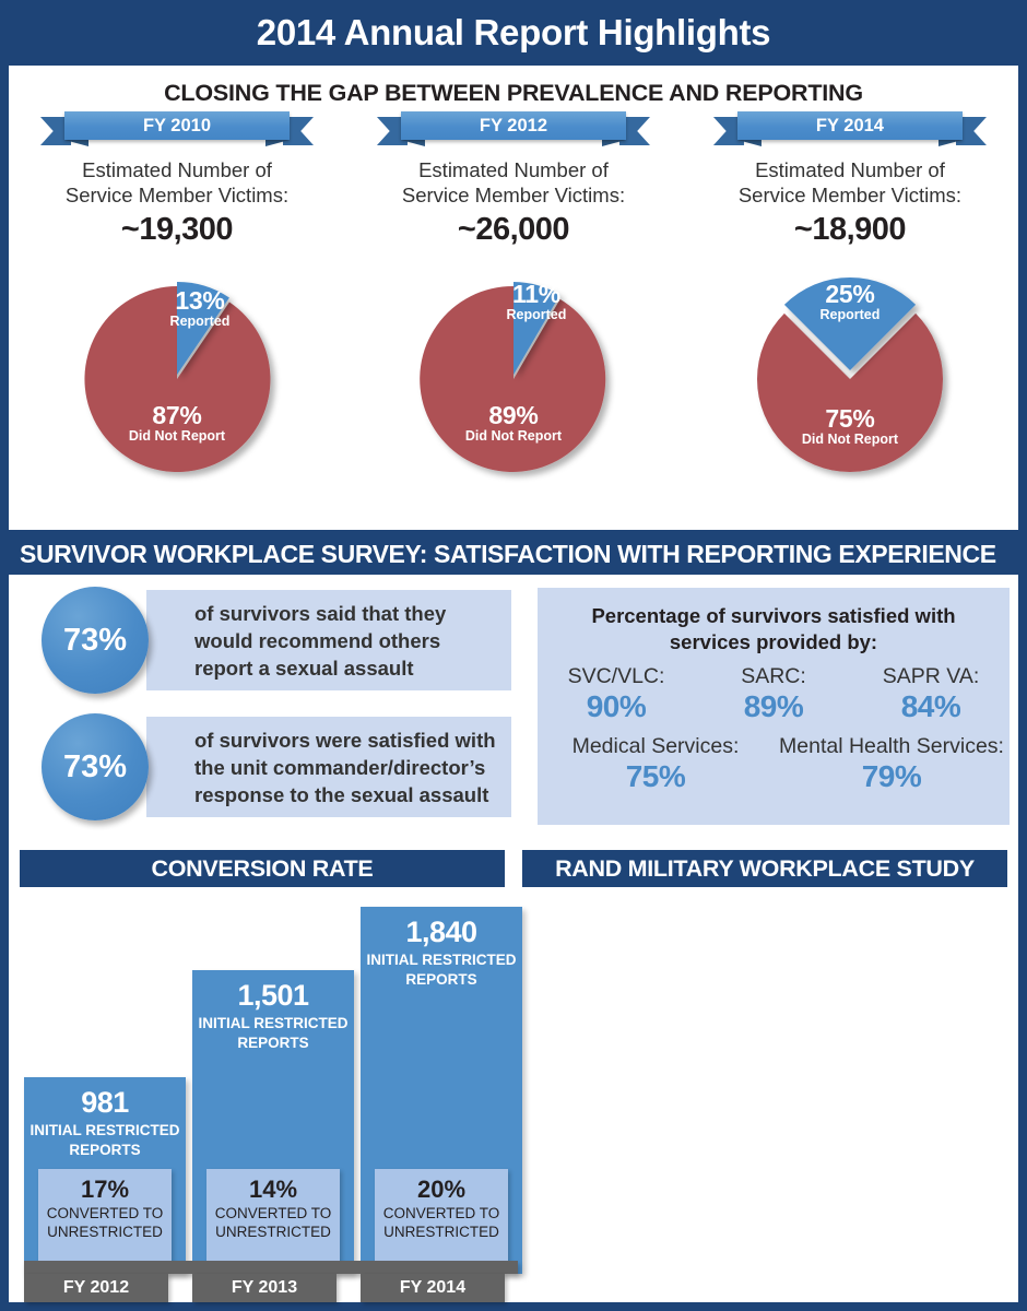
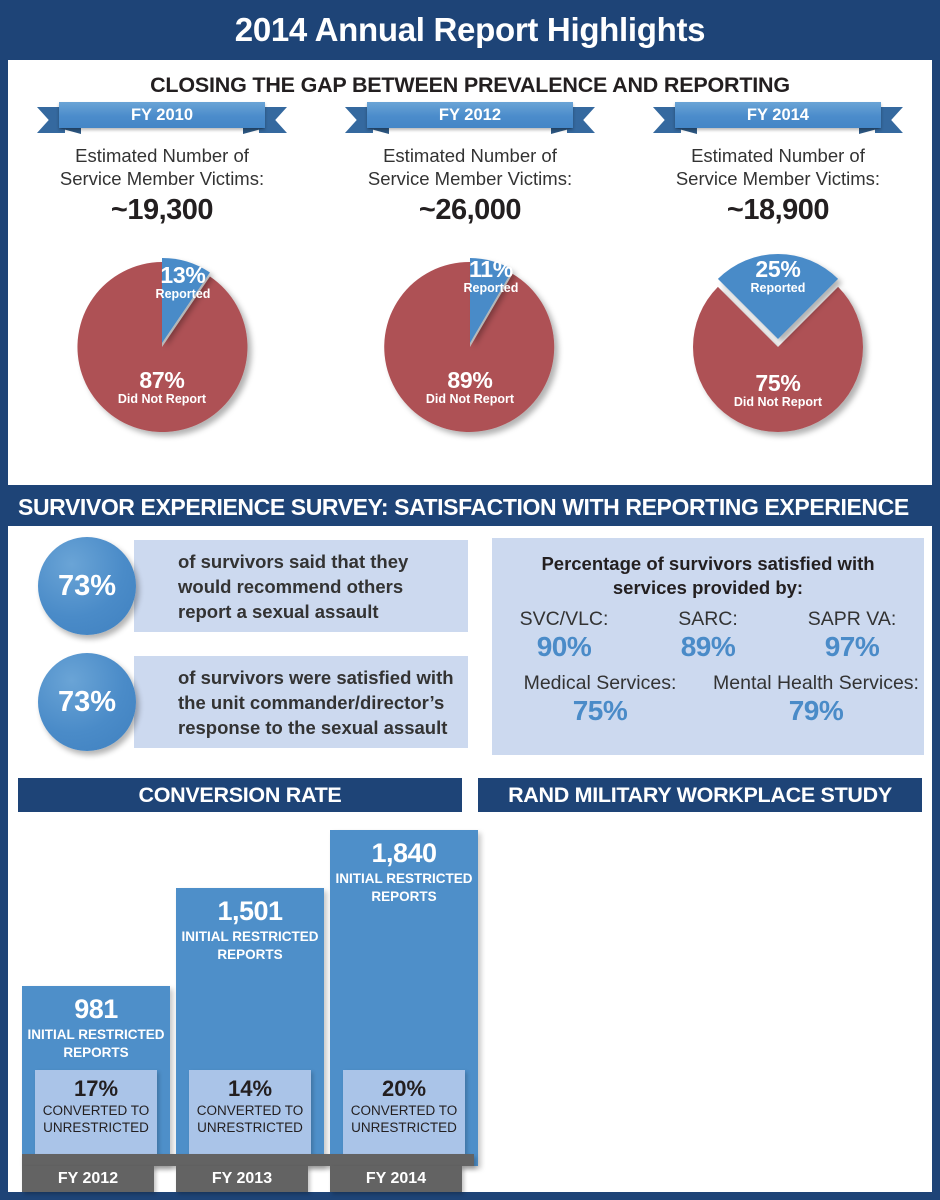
  2014 Annual Report Highlights
  CLOSING THE GAP BETWEEN PREVALENCE AND REPORTING
  FY 2010
  Estimated Number of
  Service Member Victims:
  ~19,300
  13%
  Reported
  87%
  Did Not Report
  FY 2012
  Estimated Number of
  Service Member Victims:
  ~26,000
  11%
  Reported
  89%
  Did Not Report
  FY 2014
  Estimated Number of
  Service Member Victims:
  ~18,900
  25%
  Reported
  75%
  Did Not Report
- SURVIVOR WORKPLACE SURVEY: SATISFACTION WITH REPORTING EXPERIENCE
+ SURVIVOR EXPERIENCE SURVEY: SATISFACTION WITH REPORTING EXPERIENCE
  of survivors said that they would recommend others report a sexual assault
  73%
  of survivors were satisfied with the unit commander/director’s response to the sexual assault
  73%
  Percentage of survivors satisfied with services provided by:
  SVC/VLC:
  90%
  SARC:
  89%
  SAPR VA:
- 84%
+ 97%
  Medical Services:
  75%
  Mental Health Services:
  79%
  CONVERSION RATE
  RAND MILITARY WORKPLACE STUDY
  981
  INITIAL RESTRICTED REPORTS
  17%
  CONVERTED TO UNRESTRICTED
  1,501
  INITIAL RESTRICTED REPORTS
  14%
  CONVERTED TO UNRESTRICTED
  1,840
  INITIAL RESTRICTED REPORTS
  20%
  CONVERTED TO UNRESTRICTED
  FY 2012
  FY 2013
  FY 2014
